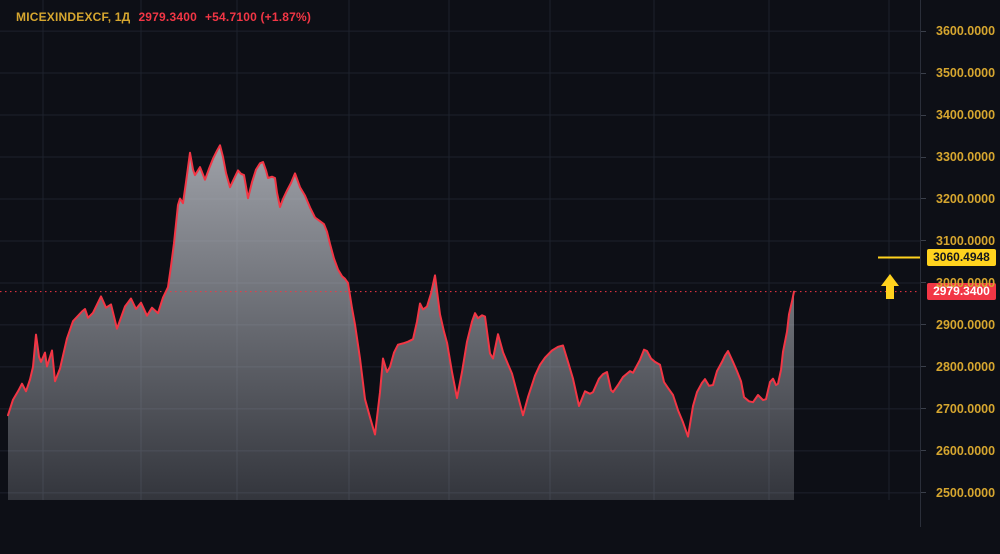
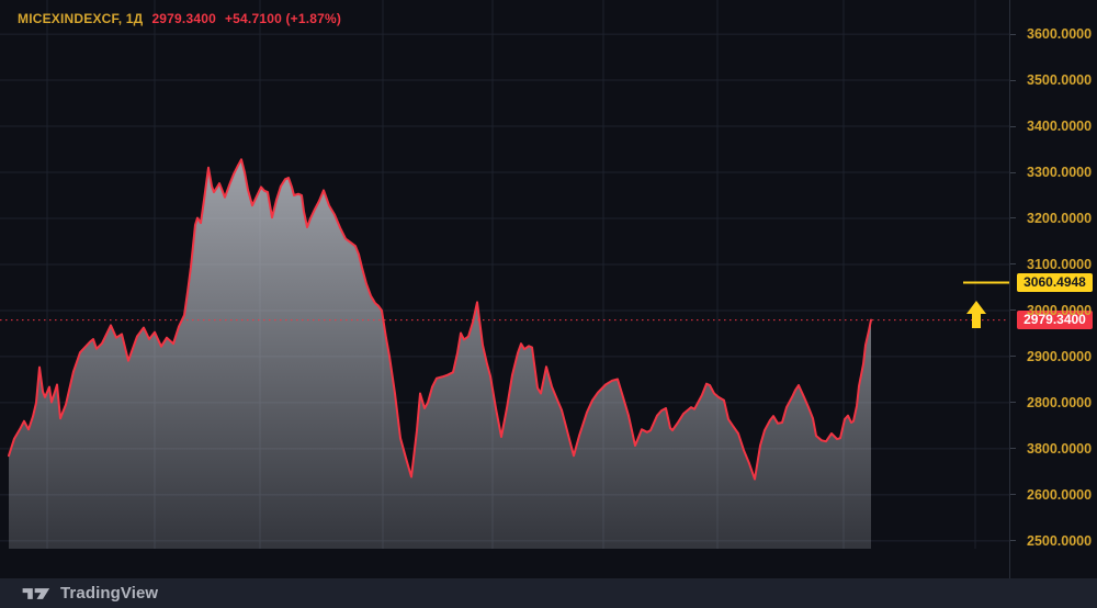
  MICEXINDEXCF, 1Д
  2979.3400
  +54.7100 (+1.87%)
  3060.4948
  2979.3400
  3600.0000
  3500.0000
  3400.0000
  3300.0000
  3200.0000
  3100.0000
  3000.0000
  2900.0000
  2800.0000
- 2700.0000
+ 3800.0000
  2600.0000
  2500.0000
+ TradingView
